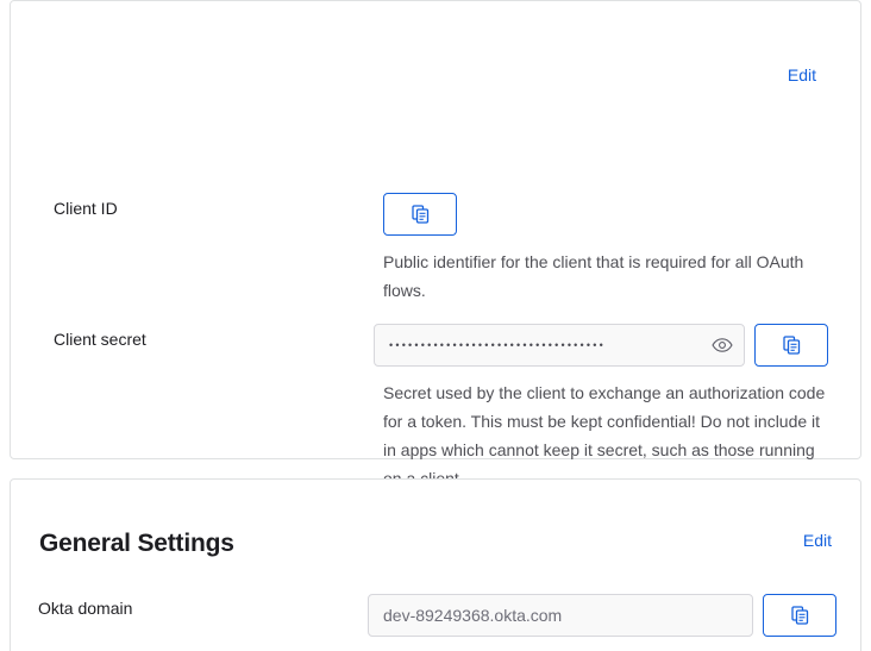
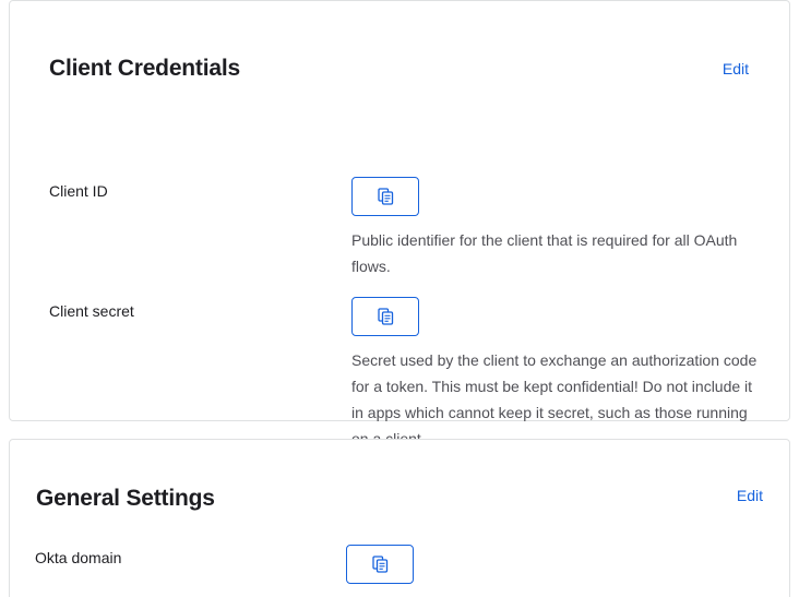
+ Client Credentials
  Edit
  Client ID
  Public identifier for the client that is required for all OAuth flows.
  Client secret
- ••••••••••••••••••••••••••••••••••
  Secret used by the client to exchange an authorization code for a token. This must be kept confidential! Do not include it in apps which cannot keep it secret, such as those running
  General Settings
  Edit
  Okta domain
- dev-89249368.okta.com
